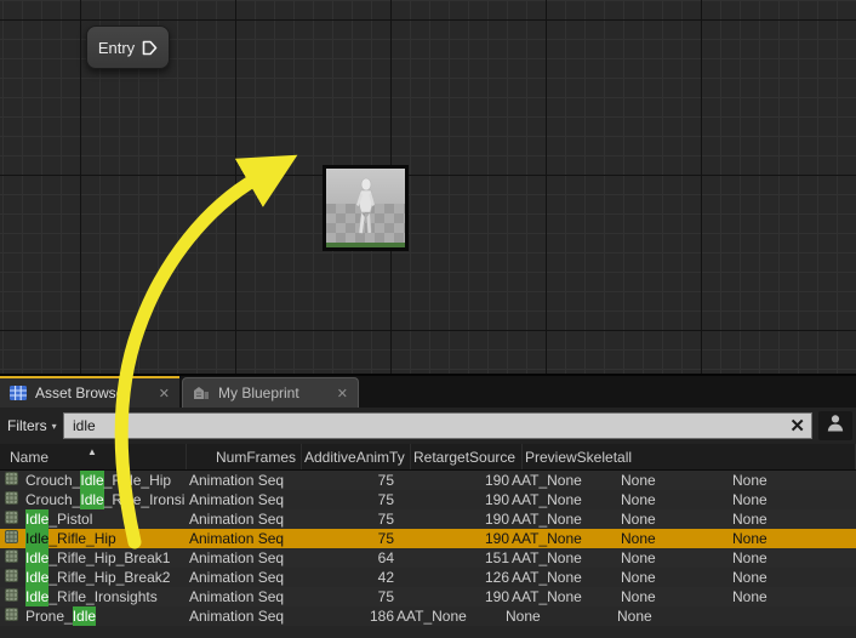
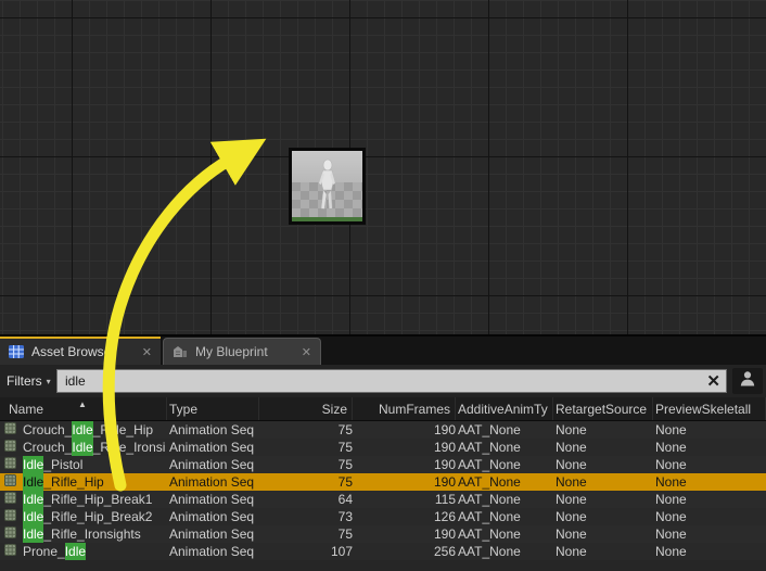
- Entry
  Asset Brows
  ✕
  My Blueprint
  ✕
  Filters
  ▾
  idle
  ✕
  Name
  ▲
+ Type
+ Size
  NumFrames
  AdditiveAnimTy
  RetargetSource
  PreviewSkeletall
  Crouch_
  Idle
  _Rle_Hip
  Animation Seq
  75
  190
  AAT_None
  None
  None
  Crouch_
  Idle
  _Re_Ironsi
  Animation Seq
  75
  190
  AAT_None
  None
  None
  Idle
  _Pistol
  Animation Seq
  75
  190
  AAT_None
  None
  None
  Idle
  _Rifle_Hip
  Animation Seq
  75
  190
  AAT_None
  None
  None
  Idle
  _Rifle_Hip_Break1
  Animation Seq
  64
- 151
+ 115
  AAT_None
  None
  None
  Idle
  _Rifle_Hip_Break2
  Animation Seq
- 42
+ 73
  126
  AAT_None
  None
  None
  Idle
  _Rifle_Ironsights
  Animation Seq
  75
  190
  AAT_None
  None
  None
  Prone_
  Idle
  Animation Seq
- 186
+ 107
+ 256
  AAT_None
  None
  None
